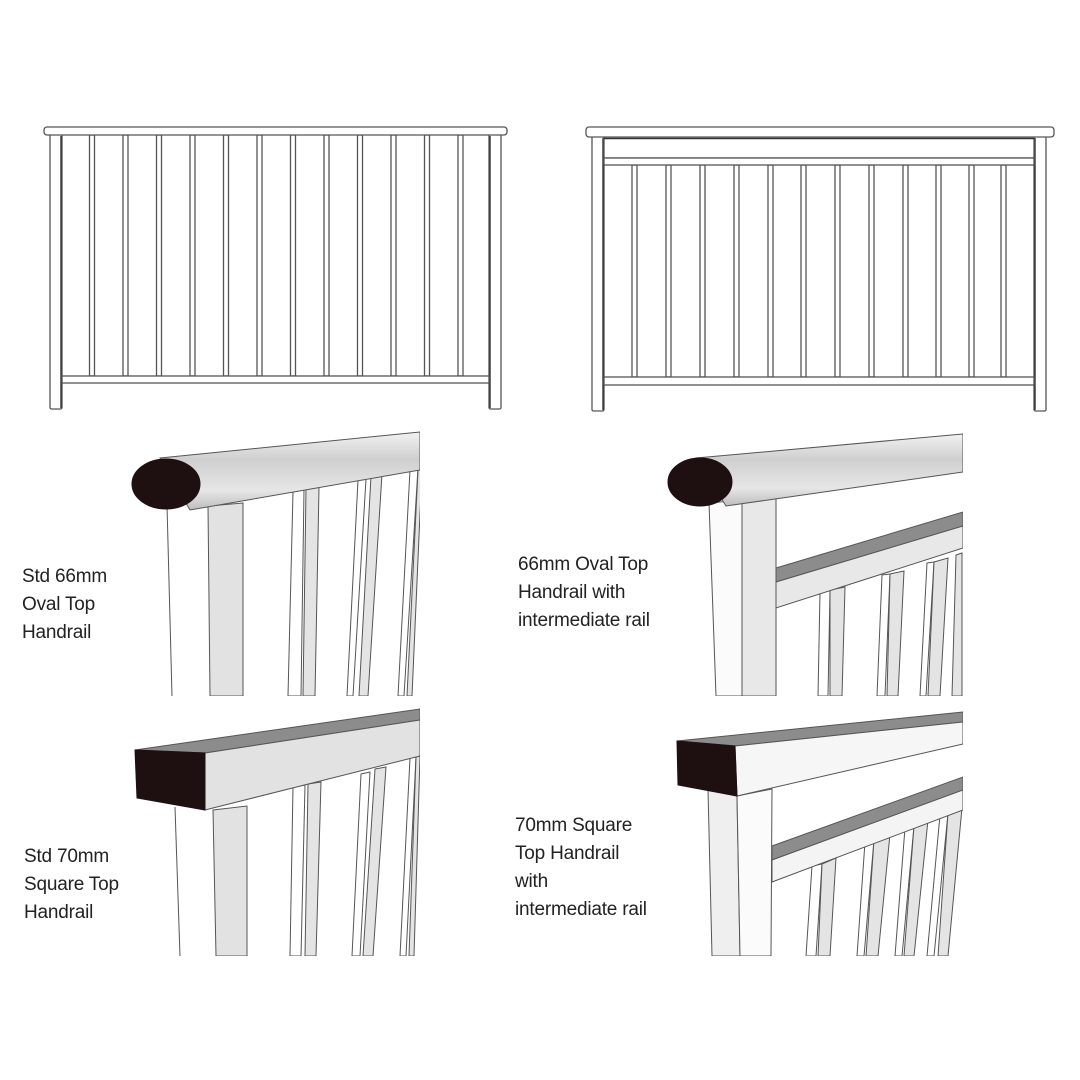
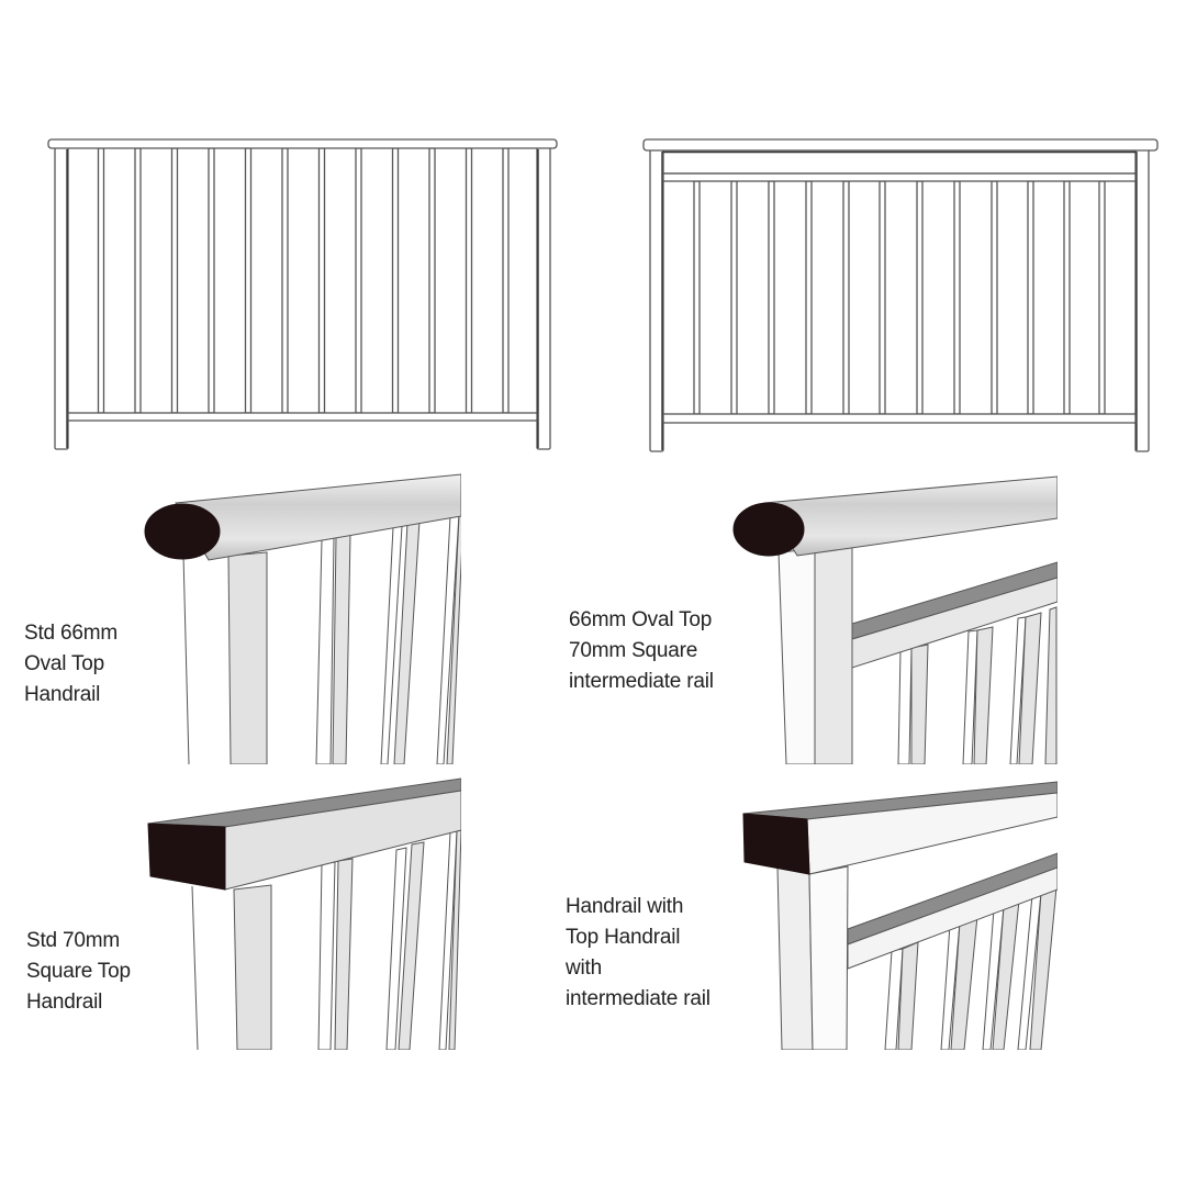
  Std 66mm
  Oval Top
  Handrail
  66mm Oval Top
- Handrail with
+ 70mm Square
  intermediate rail
  Std 70mm
  Square Top
  Handrail
- 70mm Square
+ Handrail with
  Top Handrail
  with
  intermediate rail
